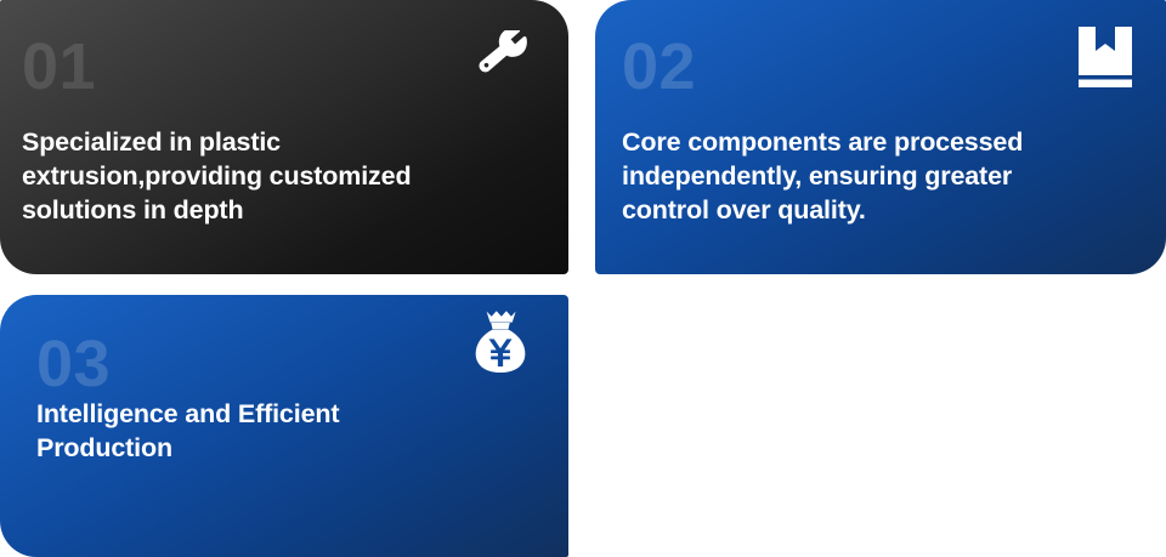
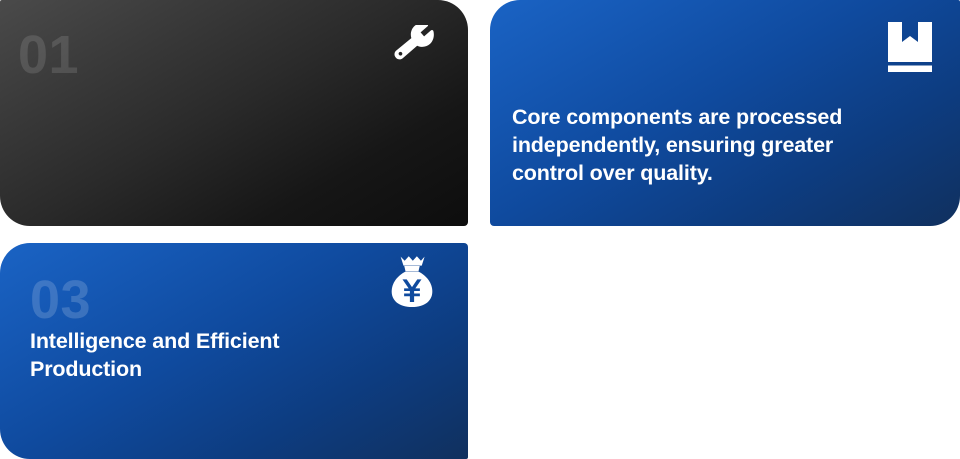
  01
- Specialized in plastic
- extrusion,providing customized
- solutions in depth
- 02
  Core components are processed
  independently, ensuring greater
  control over quality.
  03
  Intelligence and Efficient
  Production
